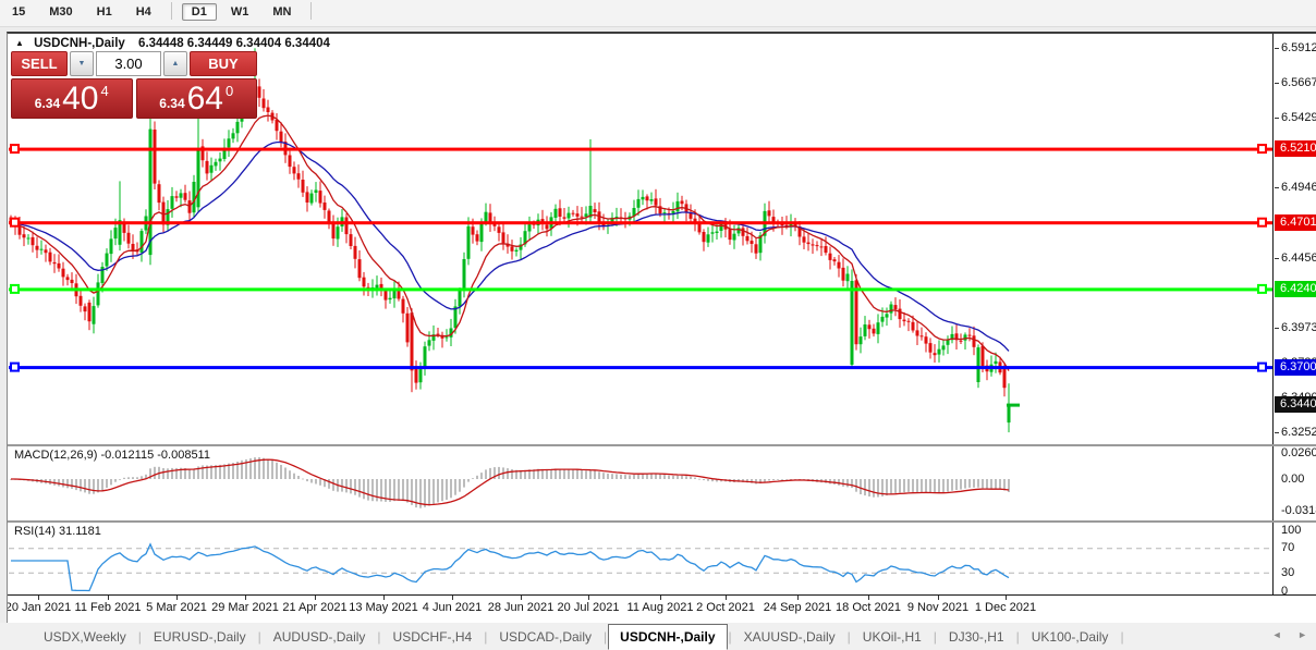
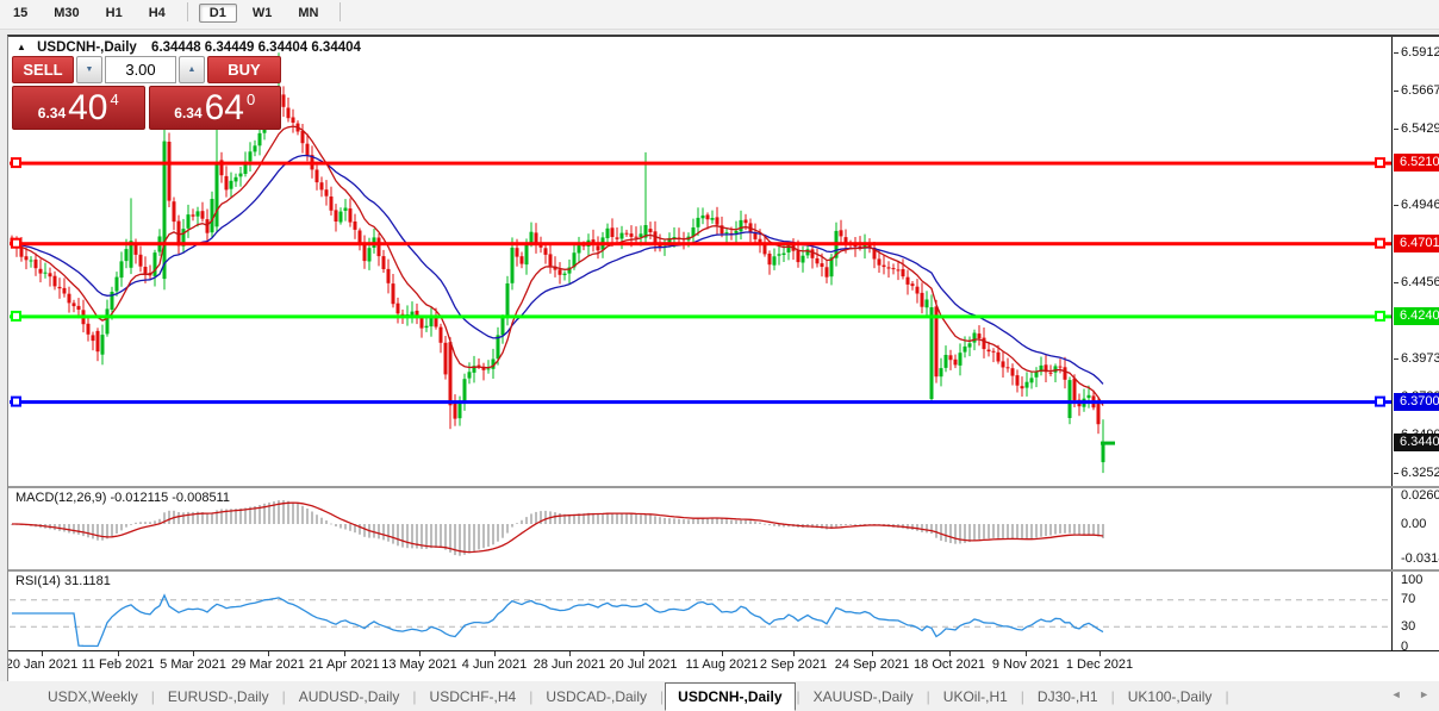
  15 M30 H1 H4 D1 W1 MN
  6.5912
  6.5667
  6.5429
  6.4946
  6.4456
  6.3973
  6.3252
  6.5210
  6.4701
  6.4240
  6.3700
  6.3440
  0.0260
  0.00
  -0.031
  MACD(12,26,9) -0.012115 -0.008511
  100
  70
  30
  0
  RSI(14) 31.1181
  20 Jan 2021
  11 Feb 2021
  5 Mar 2021
  29 Mar 2021
  21 Apr 2021
  13 May 2021
  4 Jun 2021
  28 Jun 2021
  20 Jul 2021
  11 Aug 2021
- 2 Oct 2021
+ 2 Sep 2021
  24 Sep 2021
  18 Oct 2021
  9 Nov 2021
  1 Dec 2021
  ▲ USDCNH-,Daily 6.34448 6.34449 6.34404 6.34404
  SELL
  3.00
  BUY
  6.34
  40
  4
  6.34
  64
  0
  USDX,Weekly
  |
  EURUSD-,Daily
  |
  AUDUSD-,Daily
  |
  USDCHF-,H4
  |
  USDCAD-,Daily
  |
  USDCNH-,Daily
  |
  XAUUSD-,Daily
  |
  UKOil-,H1
  |
  DJ30-,H1
  |
  UK100-,Daily
  |
  ◄ ►
